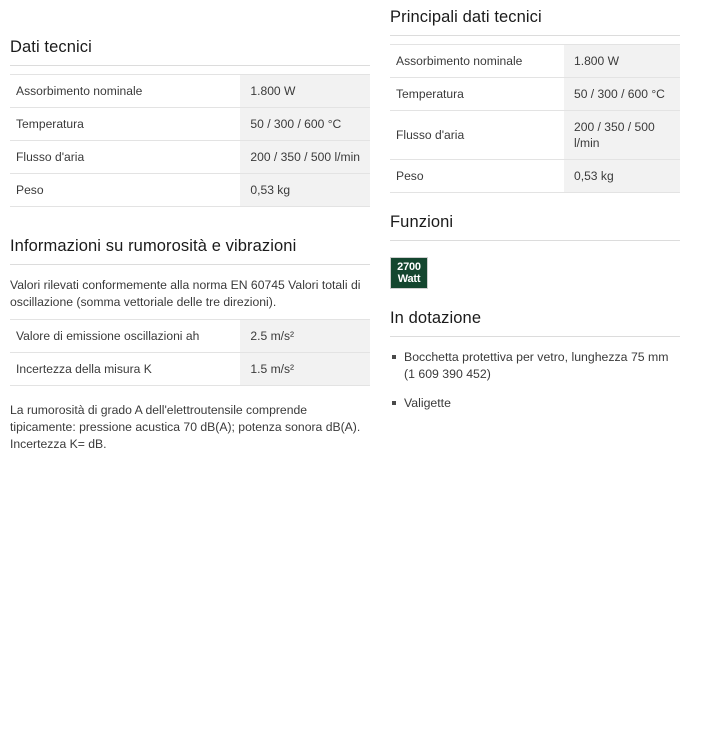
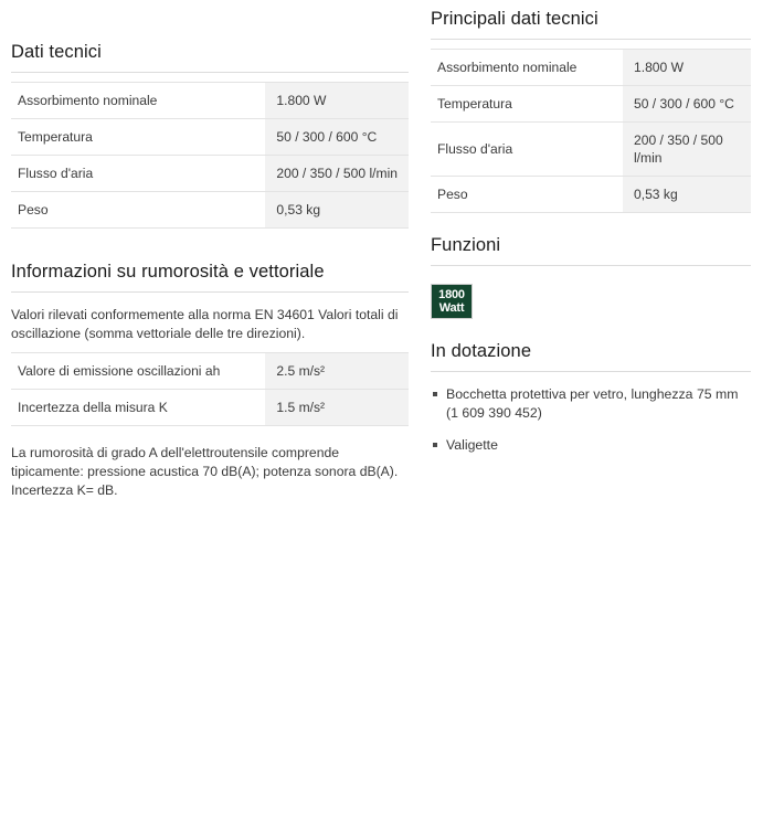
  Dati tecnici
  Assorbimento nominale	1.800 W
  Temperatura	50 / 300 / 600 °C
  Flusso d'aria	200 / 350 / 500 l/min
  Peso	0,53 kg
- Informazioni su rumorosità e vibrazioni
+ Informazioni su rumorosità e vettoriale
- Valori rilevati conformemente alla norma EN 60745 Valori totali di oscillazione (somma vettoriale delle tre direzioni).
+ Valori rilevati conformemente alla norma EN 34601 Valori totali di oscillazione (somma vettoriale delle tre direzioni).
  Valore di emissione oscillazioni ah	2.5 m/s²
  Incertezza della misura K	1.5 m/s²
  La rumorosità di grado A dell'elettroutensile comprende tipicamente: pressione acustica 70 dB(A); potenza sonora dB(A). Incertezza K= dB.
  Principali dati tecnici
  Assorbimento nominale	1.800 W
  Temperatura	50 / 300 / 600 °C
  Flusso d'aria	200 / 350 / 500 l/min
  Peso	0,53 kg
  Funzioni
- 2700
+ 1800
  Watt
  In dotazione
  Bocchetta protettiva per vetro, lunghezza 75 mm (1 609 390 452)
  Valigette
